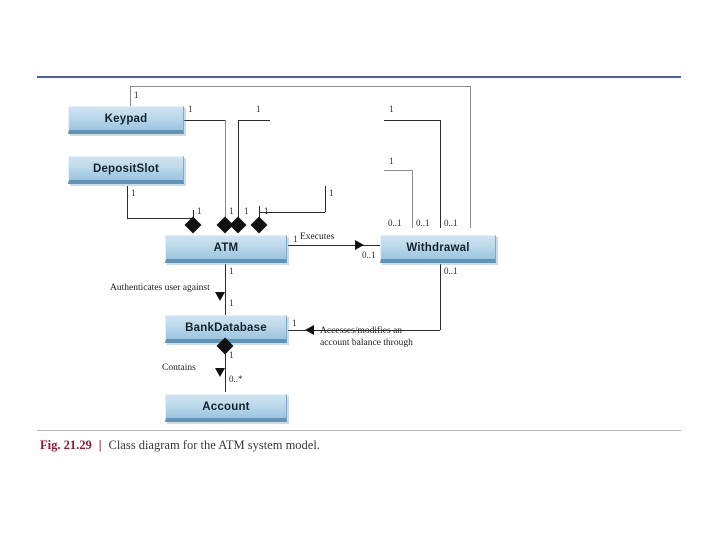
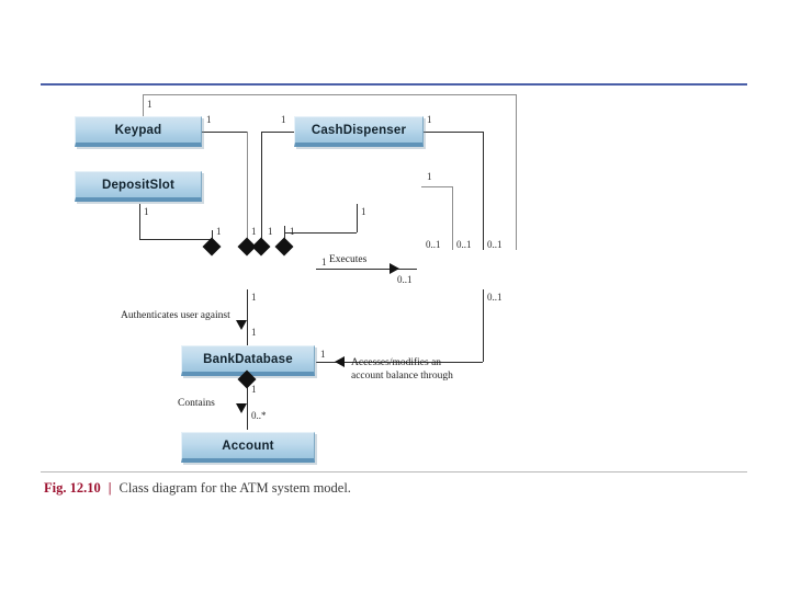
  Keypad
+ CashDispenser
  DepositSlot
- ATM
- Withdrawal
  Executes
  1
  0..1
  Authenticates user against
  1
  1
  BankDatabase
  Accesses/modifies an
  account balance through
  1
  0..1
  Contains
  1
  0..*
  Account
  1
  1
  1
  1
  1
  1
  1
  1
  1
  1
  1
  0..1
  0..1
  0..1
- Fig. 21.29
+ Fig. 12.10
  |
  Class diagram for the ATM system model.
